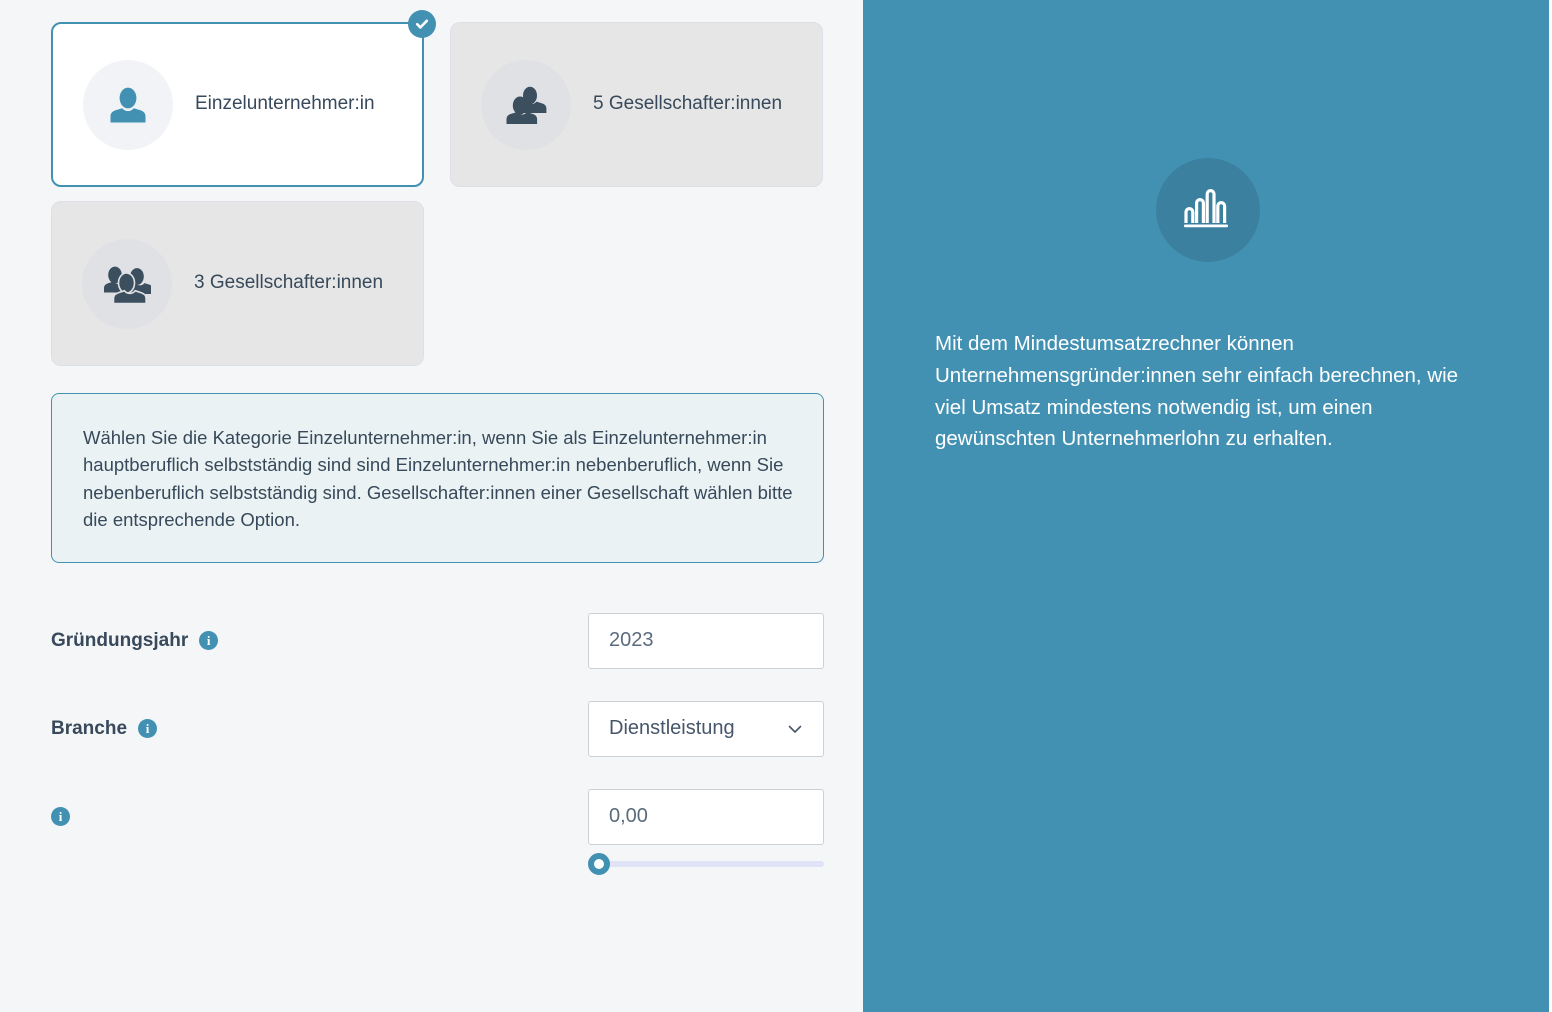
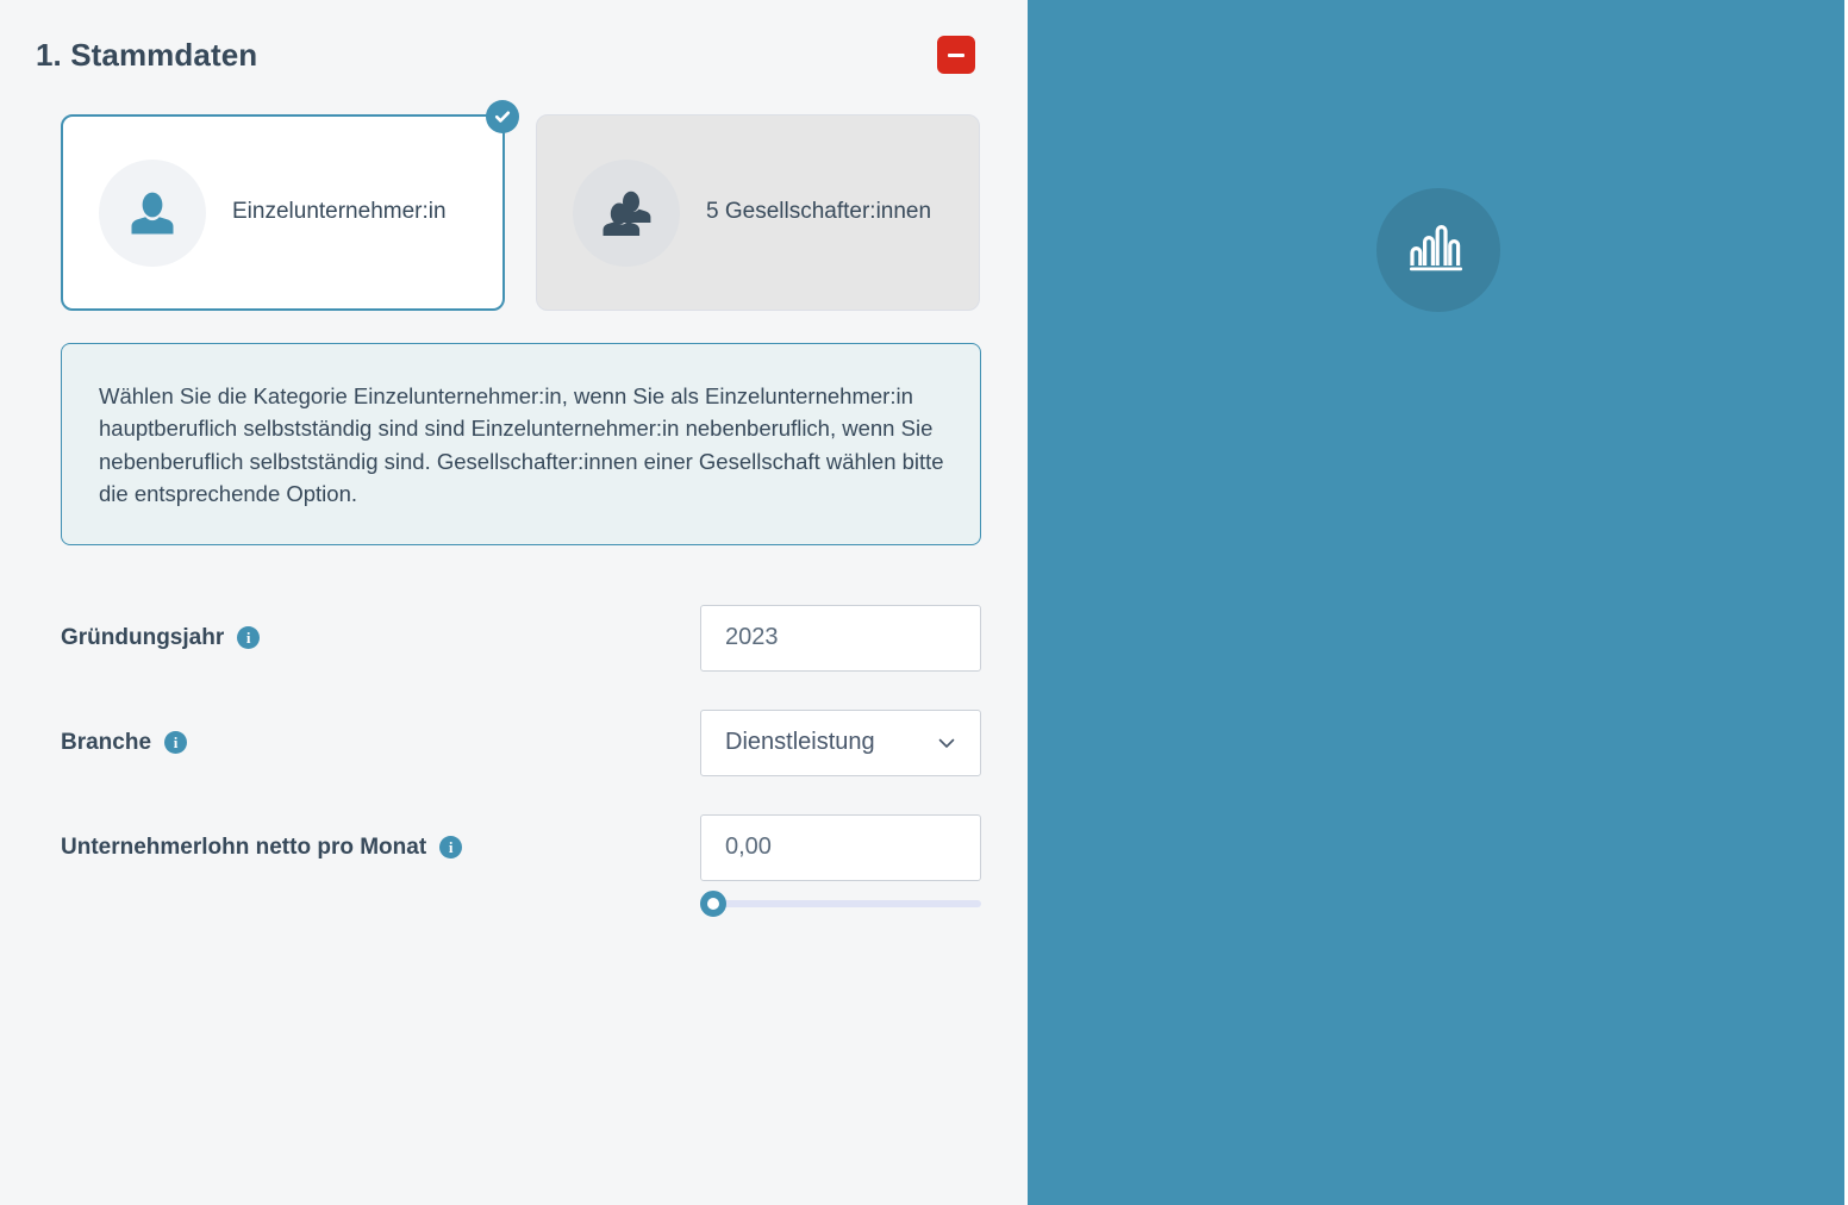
+ 1. Stammdaten
  Einzelunternehmer:in
  5 Gesellschafter:innen
- 3 Gesellschafter:innen
  Wählen Sie die Kategorie Einzelunternehmer:in, wenn Sie als Einzelunternehmer:in hauptberuflich selbstständig sind sind Einzelunternehmer:in nebenberuflich, wenn Sie nebenberuflich selbstständig sind. Gesellschafter:innen einer Gesellschaft wählen bitte die entsprechende Option.
  Gründungsjahr
  i
  2023
  Branche
  i
  Dienstleistung
+ Unternehmerlohn netto pro Monat
  i
  0,00
- Mit dem Mindestumsatzrechner können Unternehmensgründer:innen sehr einfach berechnen, wie viel Umsatz mindestens notwendig ist, um einen gewünschten Unternehmerlohn zu erhalten.
